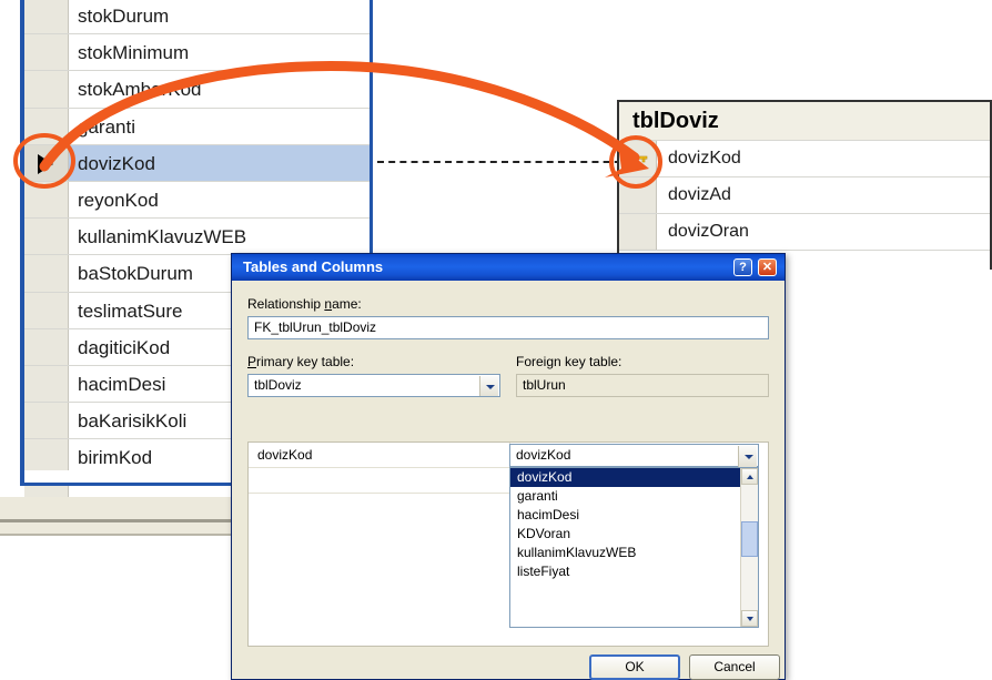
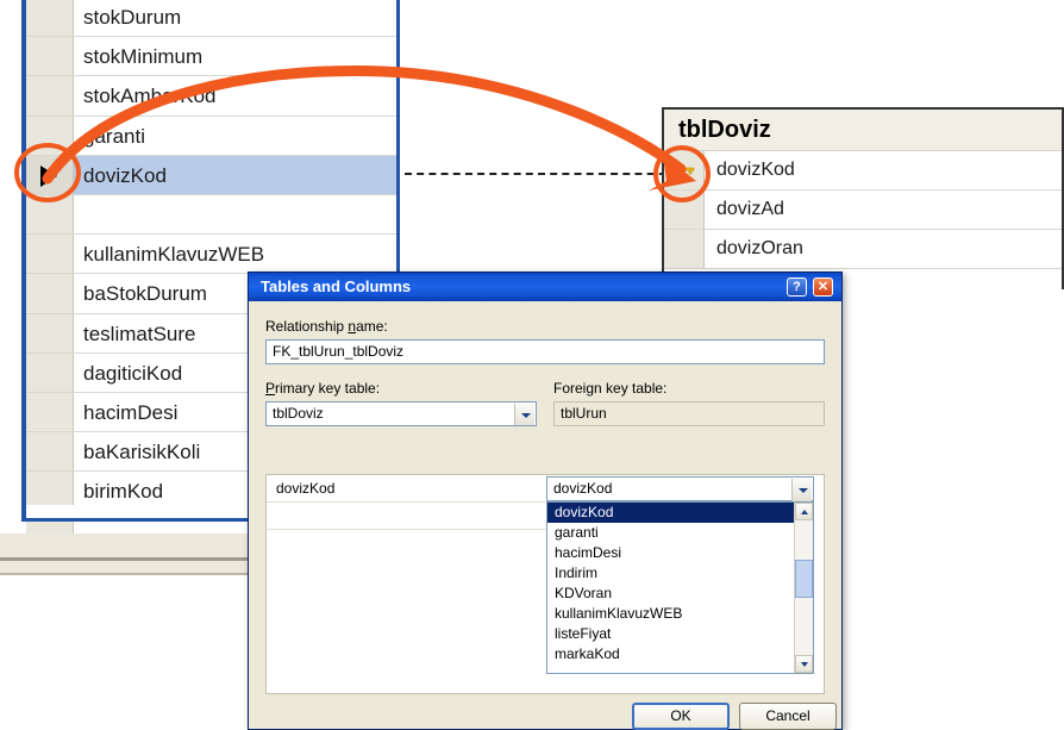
  stokDurum
  stokMinimum
  stokAmbod
  aranti
  dovizKod
- reyonKod
  kullanimKlavuzWEB
  baStokDurum
  teslimatSure
  dagiticiKod
  hacimDesi
  baKarisikKoli
  birimKod
  tblDoviz
  dovizKod
  dovizAd
  dovizOran
  Tables and Columns
  ?
  ✕
  Relationship name:
  FK_tblUrun_tblDoviz
  Primary key table:
  tblDoviz
  Foreign key table:
  tblUrun
  dovizKod
  dovizKod
  dovizKod
  garanti
  hacimDesi
+ Indirim
  KDVoran
  kullanimKlavuzWEB
  listeFiyat
+ markaKod
  OK
  Cancel
